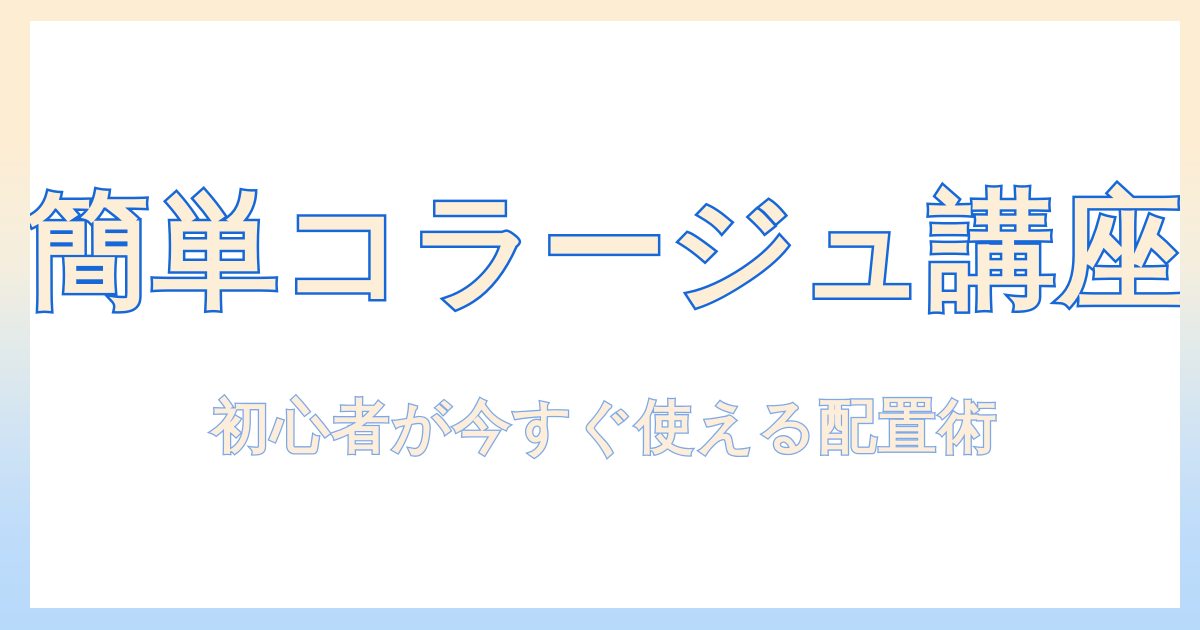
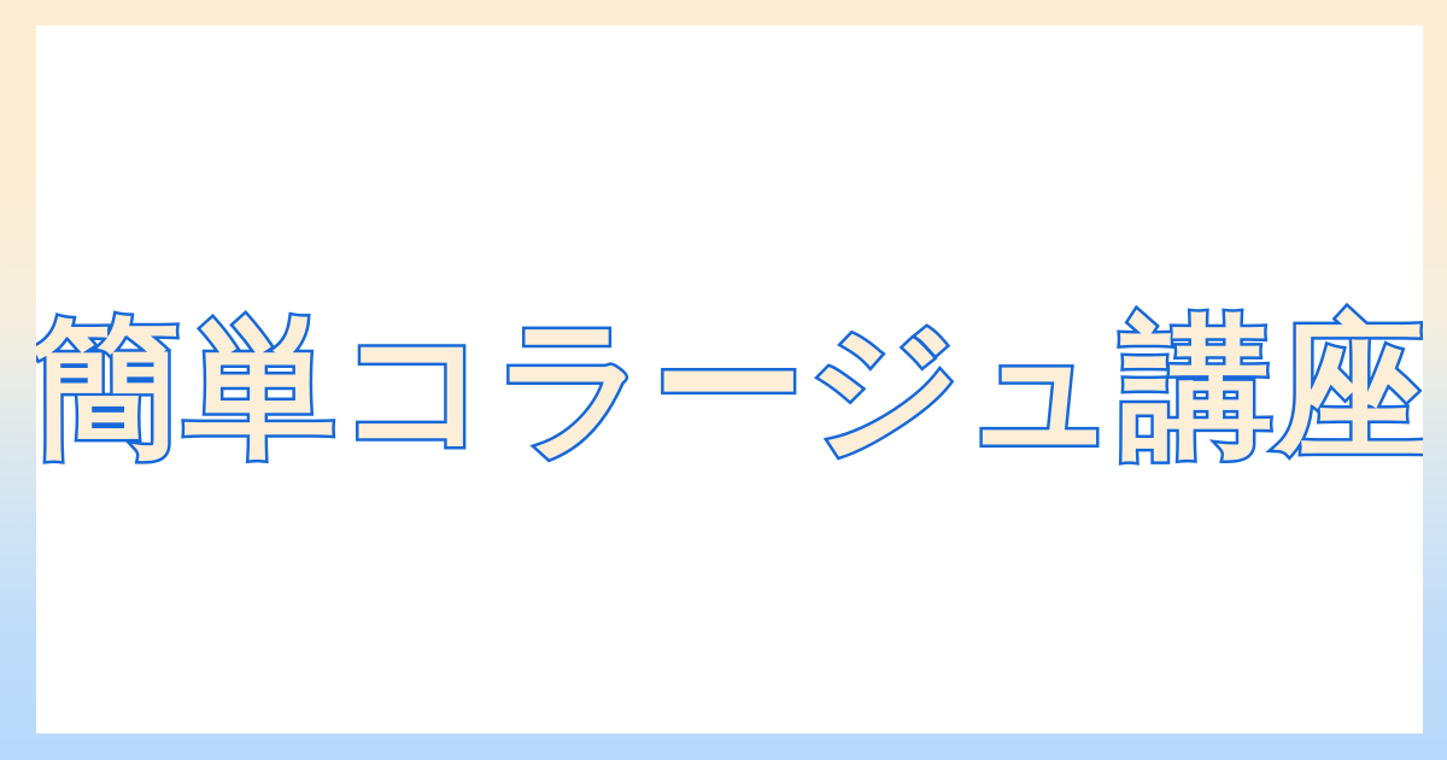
  簡単コラージュ講座
- 初心者が今すぐ使える配置術
